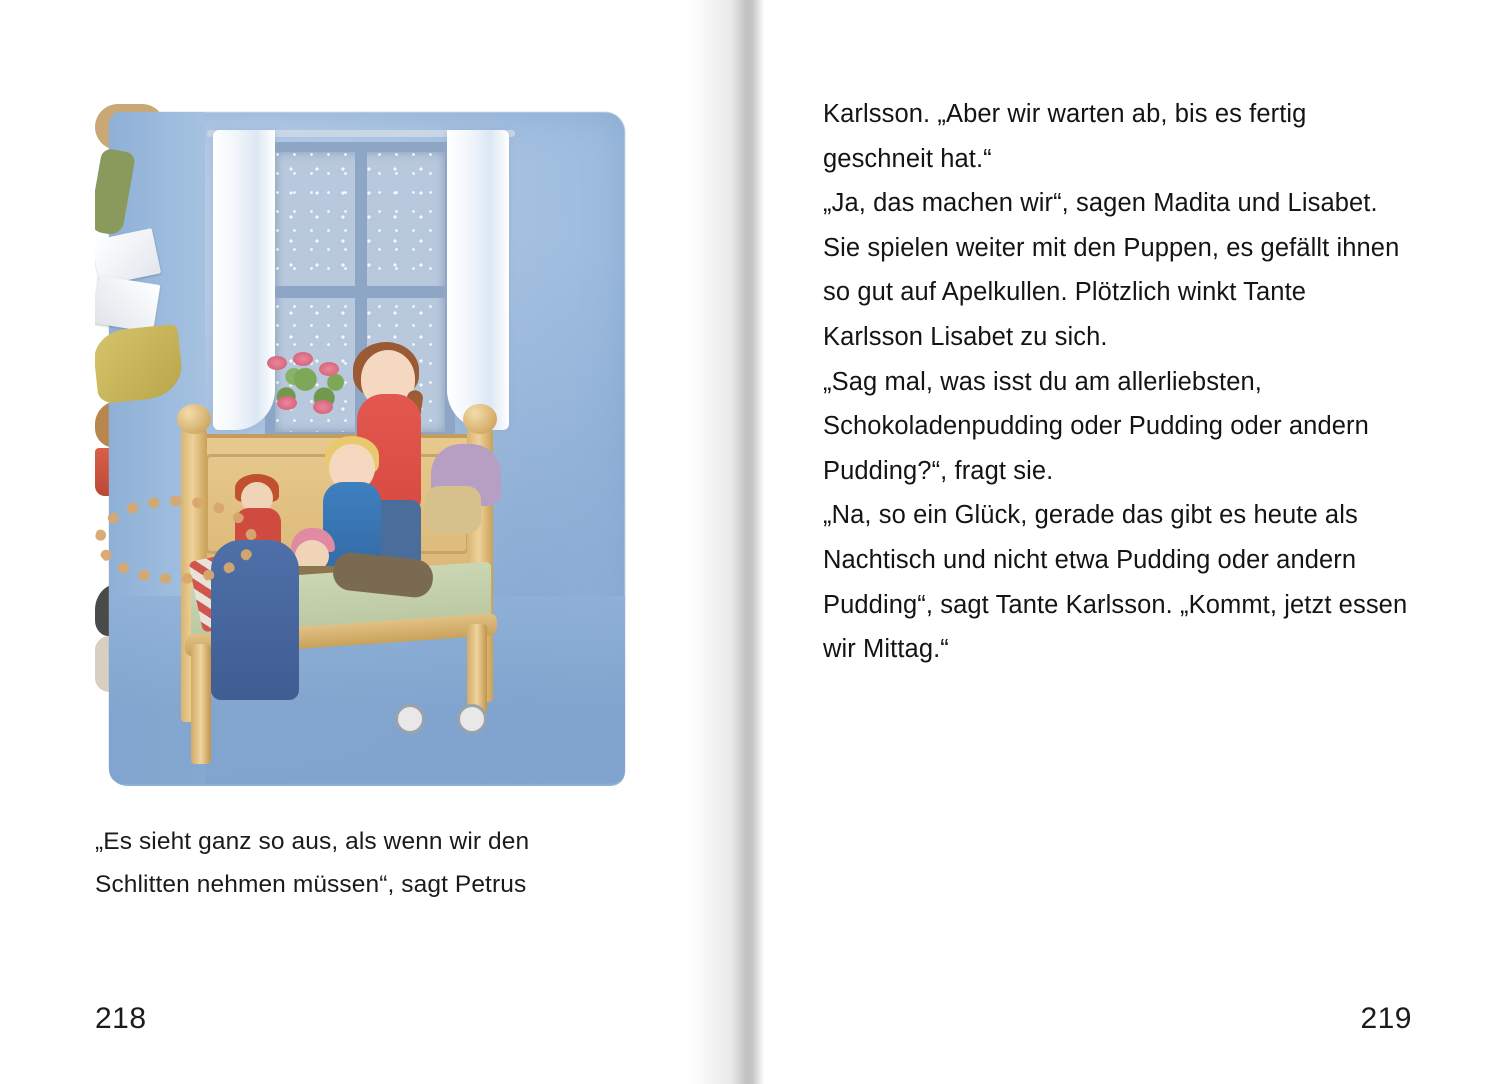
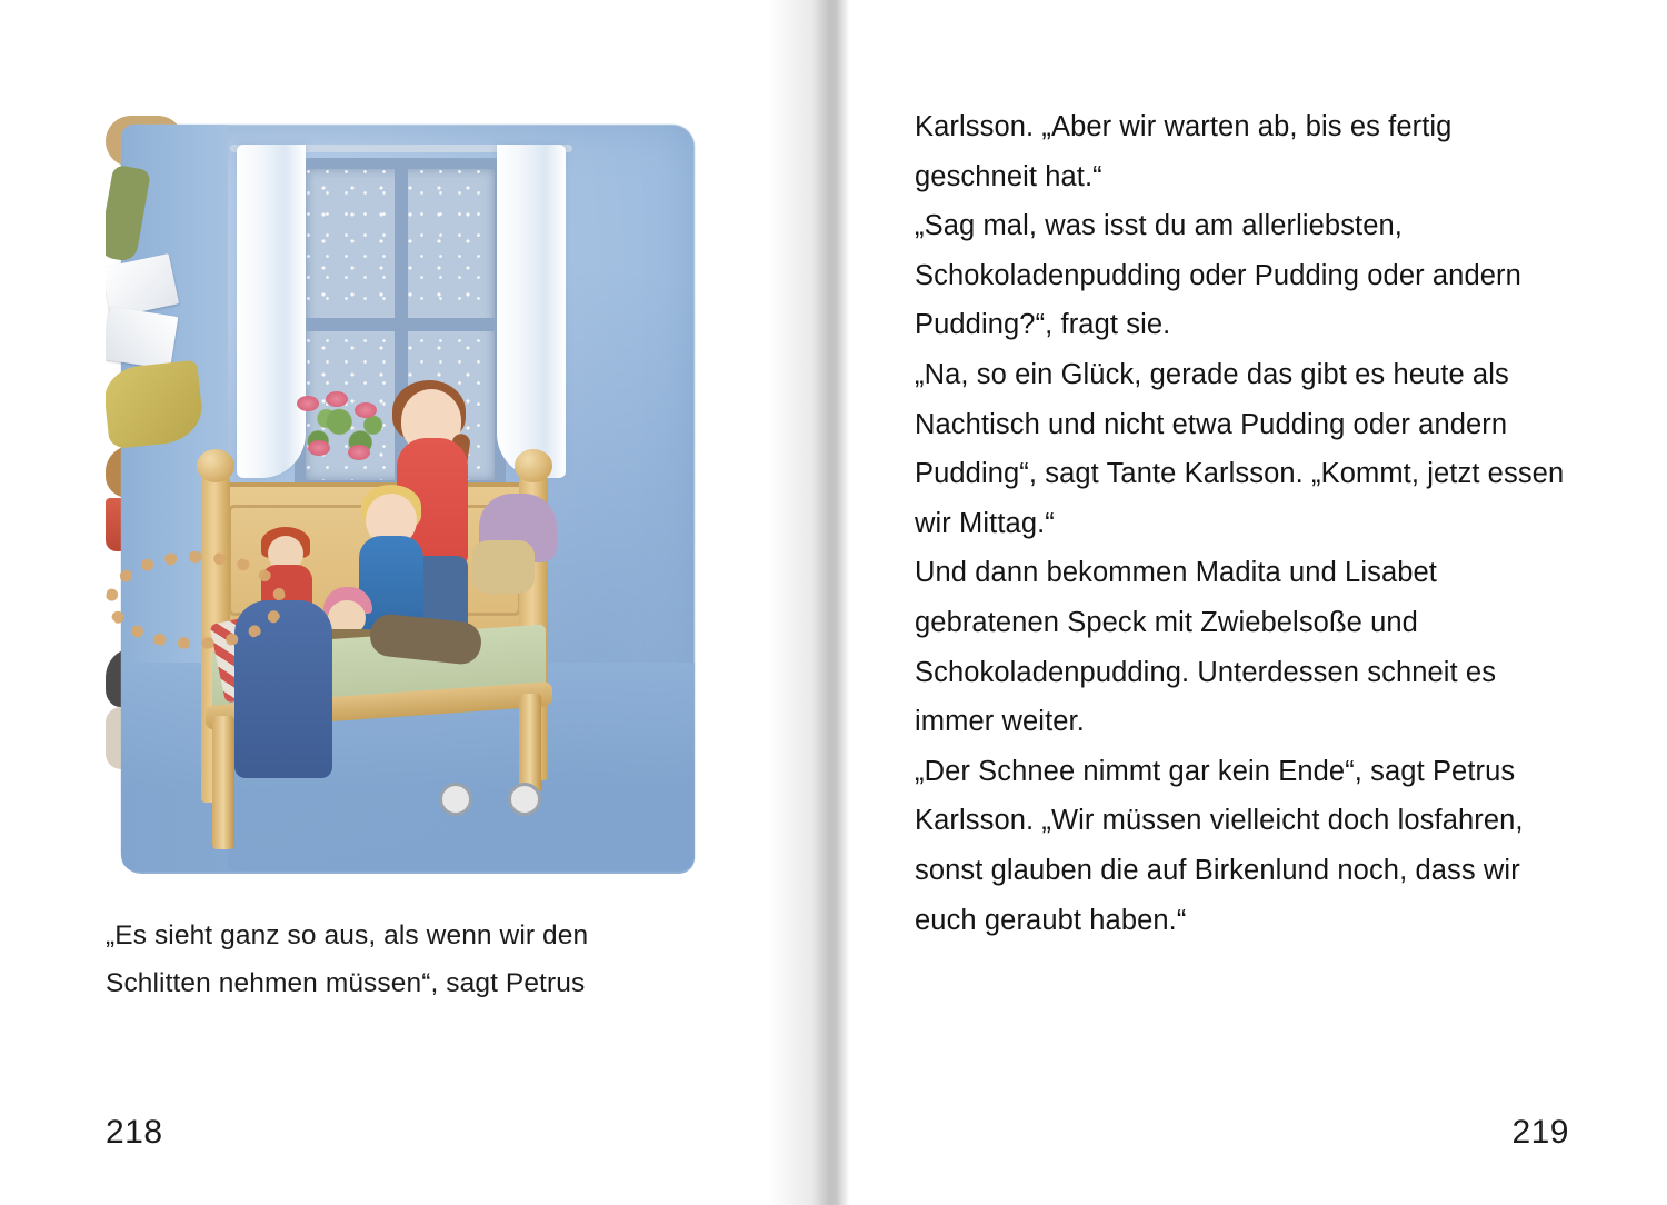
  „Es sieht ganz so aus, als wenn wir den
  Schlitten nehmen müssen“, sagt Petrus
  218
  Karlsson. „Aber wir warten ab, bis es fertig geschneit hat.“
- „Ja, das machen wir“, sagen Madita und Lisabet. Sie spielen weiter mit den Puppen, es gefällt ihnen so gut auf Apelkullen. Plötzlich winkt Tante Karlsson Lisabet zu sich.
  „Sag mal, was isst du am allerliebsten, Schokoladenpudding oder Pudding oder andern Pudding?“, fragt sie.
  „Na, so ein Glück, gerade das gibt es heute als Nachtisch und nicht etwa Pudding oder andern Pudding“, sagt Tante Karlsson. „Kommt, jetzt essen wir Mittag.“
+ Und dann bekommen Madita und Lisabet gebratenen Speck mit Zwiebelsoße und Schokoladenpudding. Unterdessen schneit es immer weiter.
+ „Der Schnee nimmt gar kein Ende“, sagt Petrus Karlsson. „Wir müssen vielleicht doch losfahren, sonst glauben die auf Birkenlund noch, dass wir euch geraubt haben.“
  219
